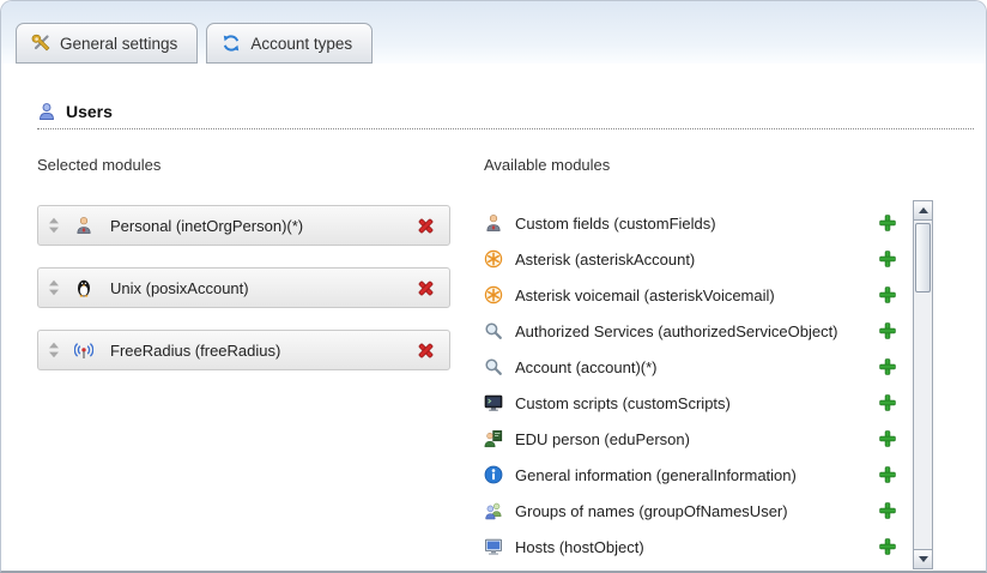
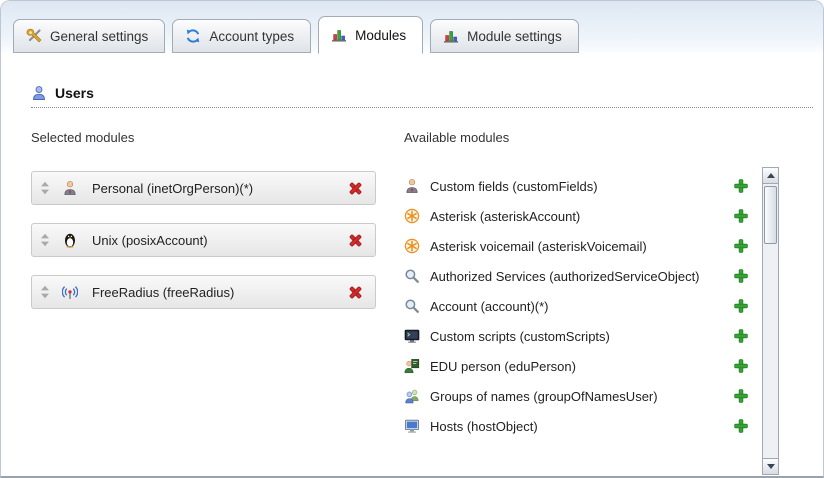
  General settings
  Account types
+ Modules
+ Module settings
  Users
  Selected modules
  Personal (inetOrgPerson)(*)
  Unix (posixAccount)
  FreeRadius (freeRadius)
  Available modules
  Custom fields (customFields)
  Asterisk (asteriskAccount)
  Asterisk voicemail (asteriskVoicemail)
  Authorized Services (authorizedServiceObject)
  Account (account)(*)
  Custom scripts (customScripts)
  EDU person (eduPerson)
- General information (generalInformation)
  Groups of names (groupOfNamesUser)
  Hosts (hostObject)
